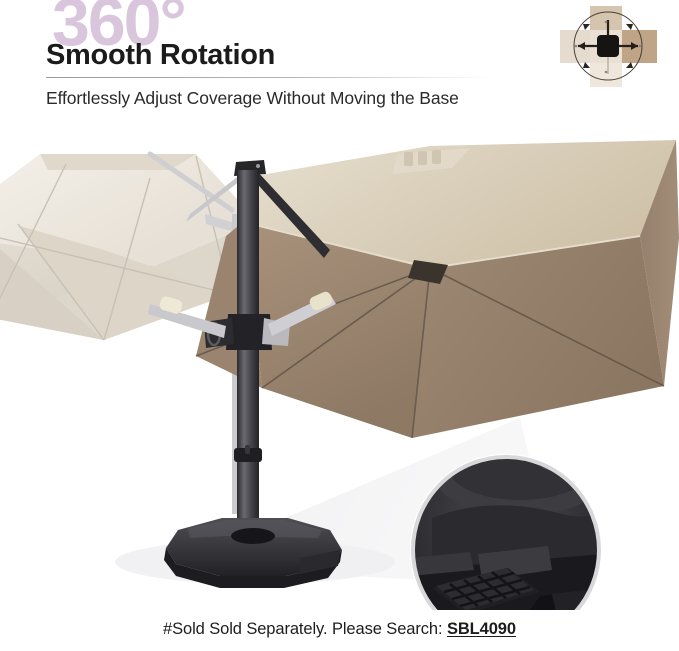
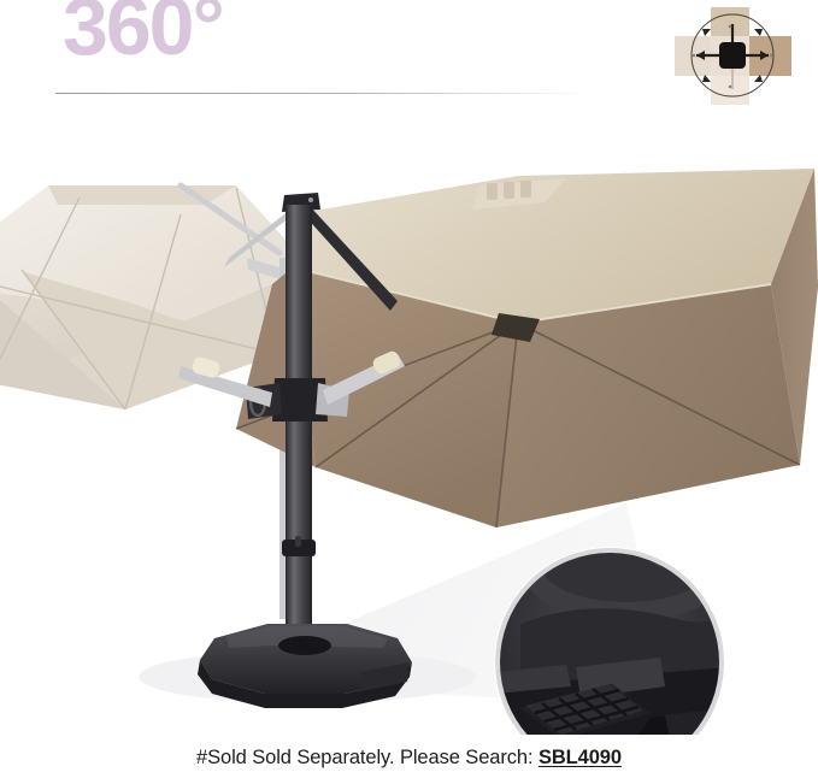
  360°
- Smooth Rotation
- Effortlessly Adjust Coverage Without Moving the Base
  #Sold Sold Separately. Please Search: SBL4090
